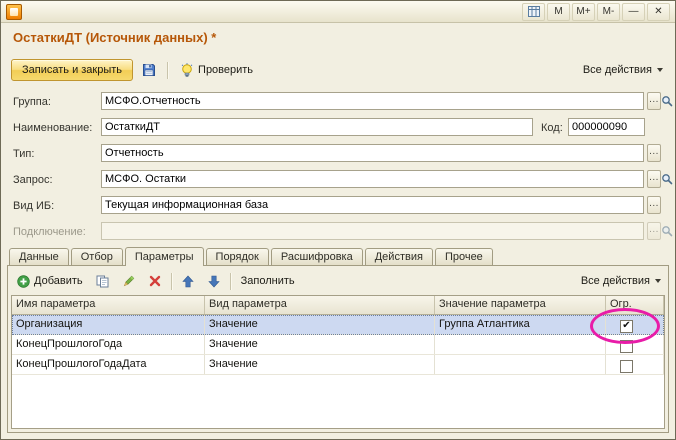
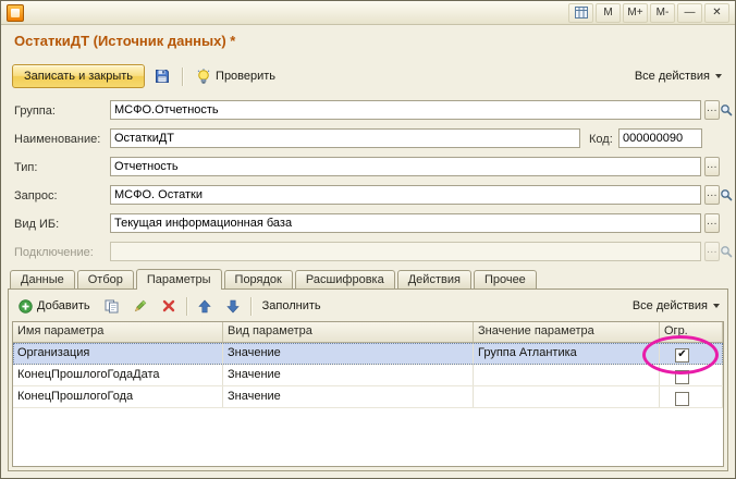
  М
  М+
  М-
  —
  ✕
  ОстаткиДТ (Источник данных) *
  Записать и закрыть
  Проверить
  Все действия
  Группа:
  МСФО.Отчетность
  ...
  Наименование:
  ОстаткиДТ
  Код:
  000000090
  Тип:
  Отчетность
  ...
  Запрос:
  МСФО. Остатки
  ...
  Вид ИБ:
  Текущая информационная база
  ...
  Подключение:
  ...
  Данные
  Отбор
  Параметры
  Порядок
  Расшифровка
  Действия
  Прочее
  Добавить
  Заполнить
  Все действия
  Имя параметра
  Вид параметра
  Значение параметра
  Огр.
  Организация
  Значение
  Группа Атлантика
  ✔
- КонецПрошлогоГода
+ КонецПрошлогоГодаДата
  Значение
- КонецПрошлогоГодаДата
+ КонецПрошлогоГода
  Значение
